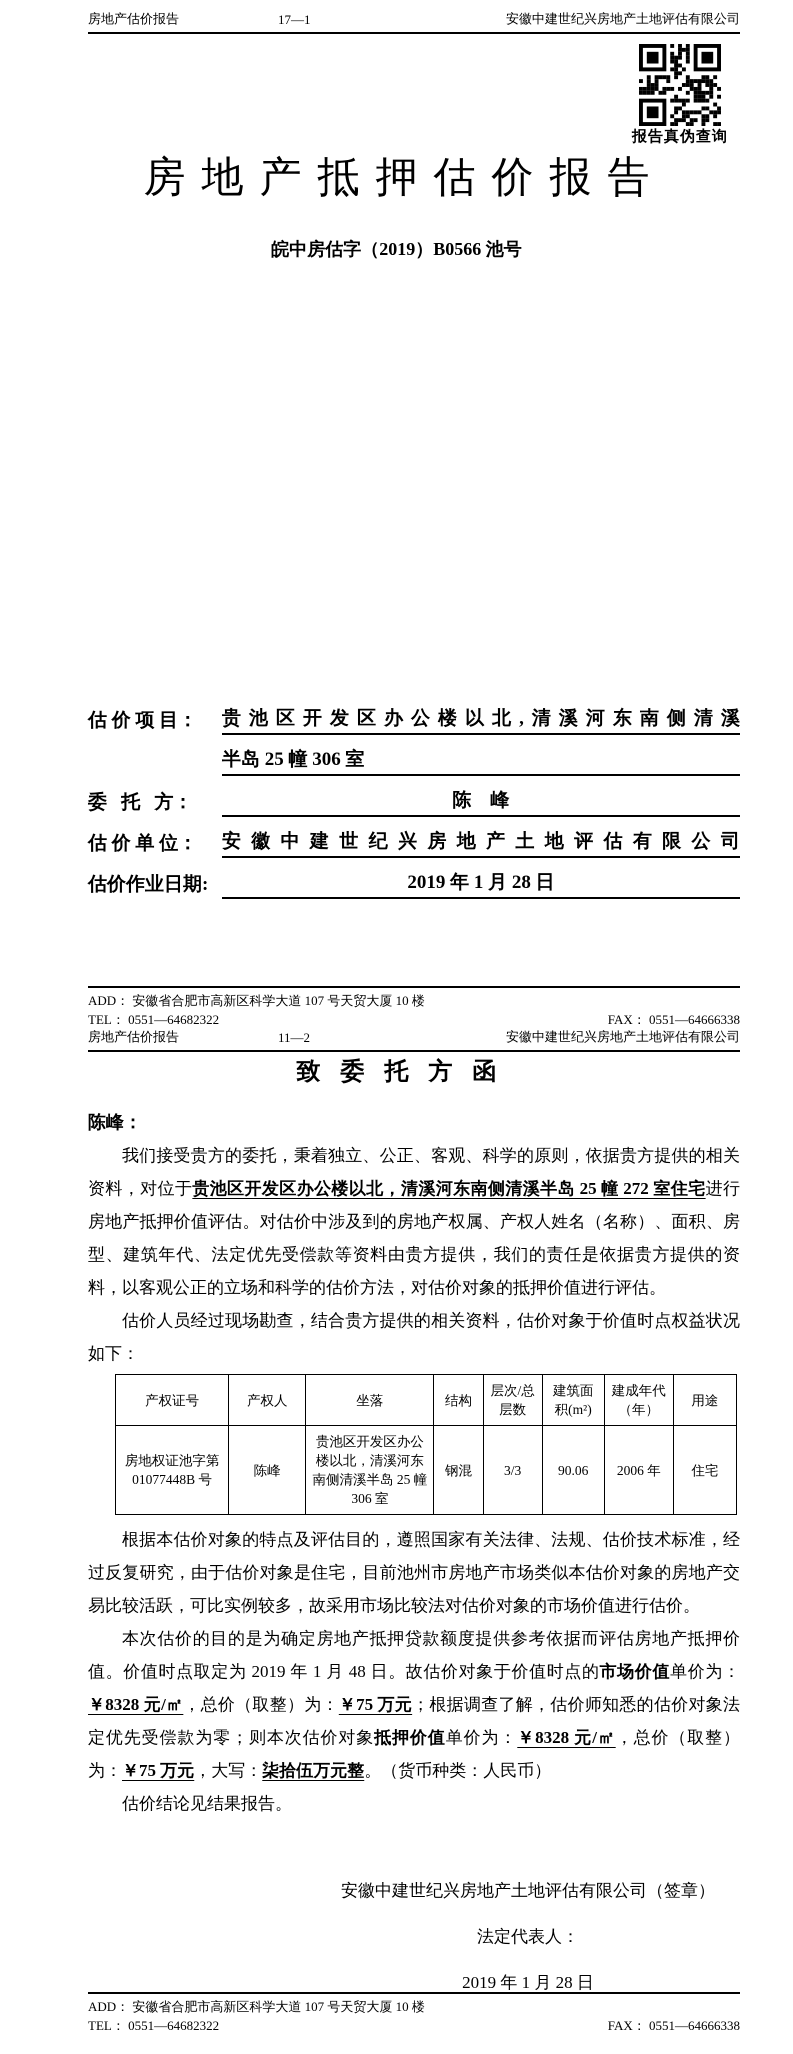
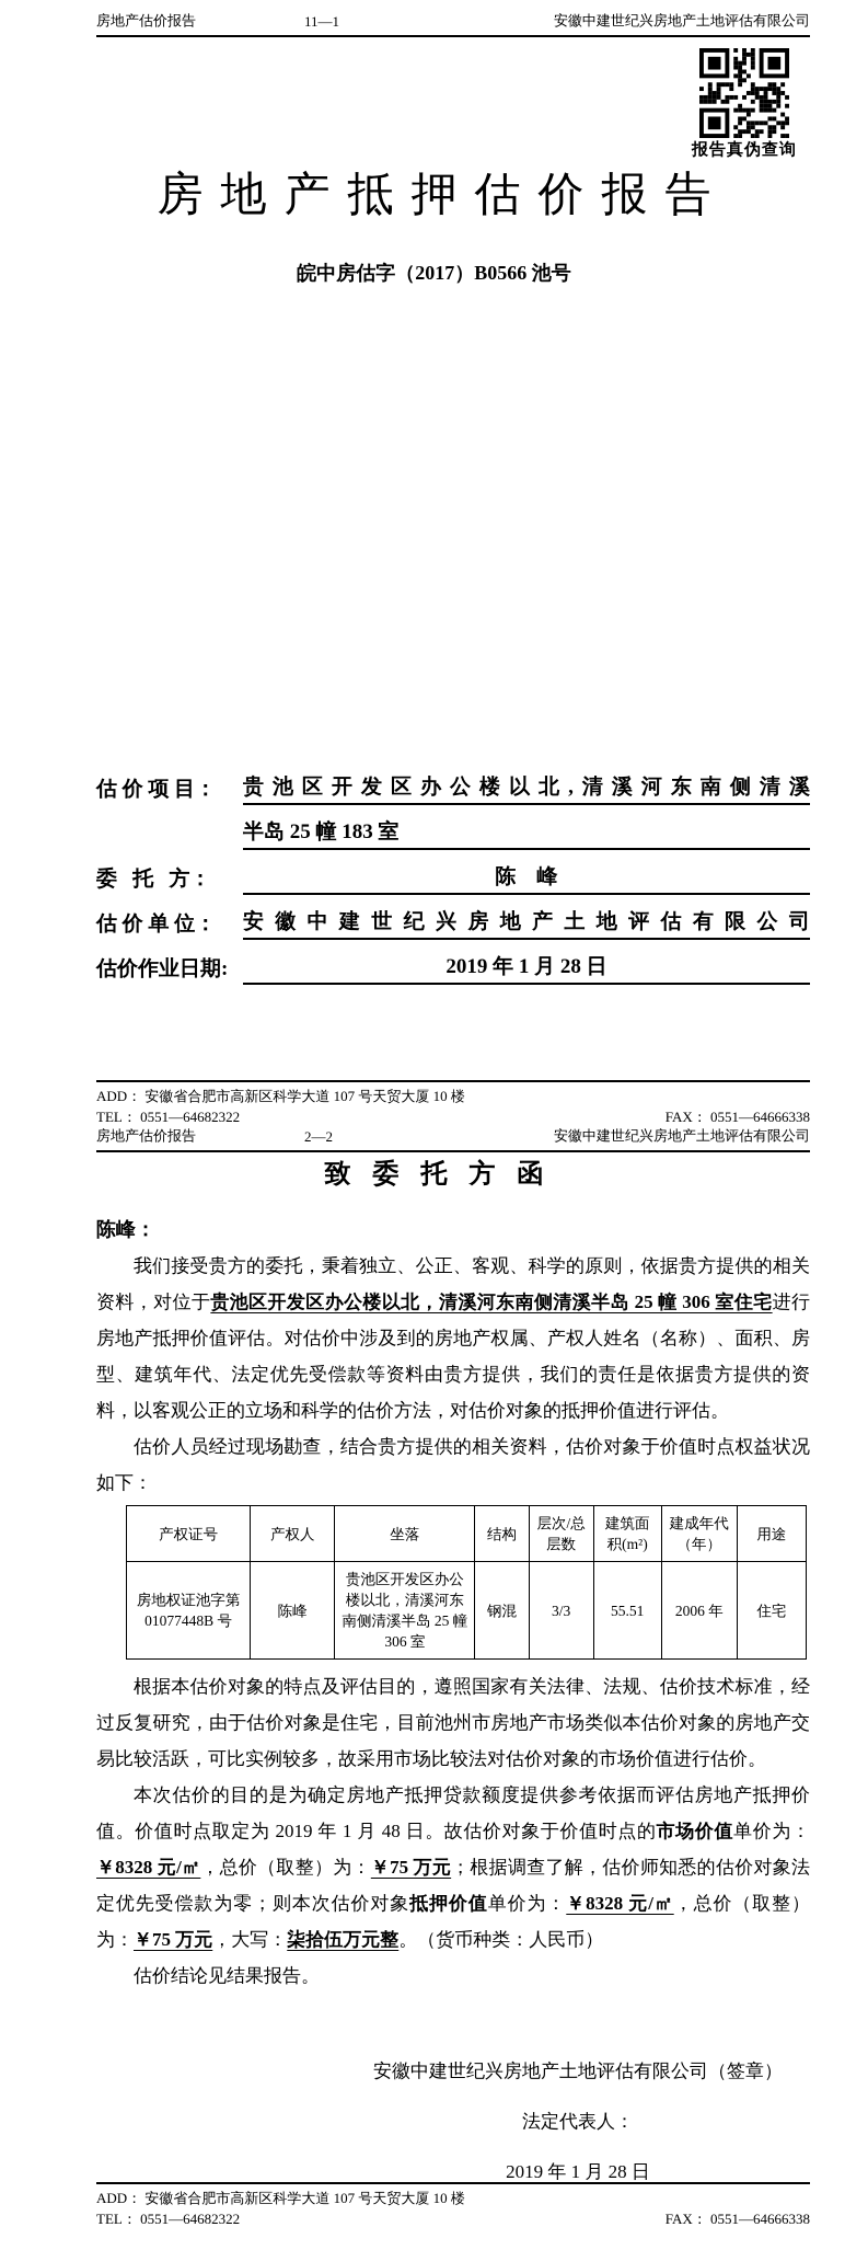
  房地产估价报告
- 17—1
+ 11—1
  安徽中建世纪兴房地产土地评估有限公司
  报告真伪查询
  房地产抵押估价报告
- 皖中房估字（2019）B0566 池号
+ 皖中房估字（2017）B0566 池号
  估 价 项 目：
  贵池区开发区办公楼以北,清溪河东南侧清溪
- 半岛 25 幢 306 室
+ 半岛 25 幢 183 室
  委 托 方：
  陈 峰
  估 价 单 位：
  安徽中建世纪兴房地产土地评估有限公司
  估价作业日期:
  2019 年 1 月 28 日
  ADD： 安徽省合肥市高新区科学大道 107 号天贸大厦 10 楼
  TEL： 0551—64682322
  FAX： 0551—64666338
  房地产估价报告
- 11—2
+ 2—2
  安徽中建世纪兴房地产土地评估有限公司
  致委托方函
  陈峰：
- 我们接受贵方的委托，秉着独立、公正、客观、科学的原则，依据贵方提供的相关资料，对位于贵池区开发区办公楼以北，清溪河东南侧清溪半岛 25 幢 272 室住宅进行房地产抵押价值评估。对估价中涉及到的房地产权属、产权人姓名（名称）、面积、房型、建筑年代、法定优先受偿款等资料由贵方提供，我们的责任是依据贵方提供的资料，以客观公正的立场和科学的估价方法，对估价对象的抵押价值进行评估。
+ 我们接受贵方的委托，秉着独立、公正、客观、科学的原则，依据贵方提供的相关资料，对位于贵池区开发区办公楼以北，清溪河东南侧清溪半岛 25 幢 306 室住宅进行房地产抵押价值评估。对估价中涉及到的房地产权属、产权人姓名（名称）、面积、房型、建筑年代、法定优先受偿款等资料由贵方提供，我们的责任是依据贵方提供的资料，以客观公正的立场和科学的估价方法，对估价对象的抵押价值进行评估。
  估价人员经过现场勘查，结合贵方提供的相关资料，估价对象于价值时点权益状况如下：
  产权证号	产权人	坐落	结构	层次/总层数	建筑面积(m²)	建成年代（年）	用途
- 房地权证池字第 01077448B 号	陈峰	贵池区开发区办公楼以北，清溪河东南侧清溪半岛 25 幢 306 室	钢混	3/3	90.06	2006 年	住宅
+ 房地权证池字第 01077448B 号	陈峰	贵池区开发区办公楼以北，清溪河东南侧清溪半岛 25 幢 306 室	钢混	3/3	55.51	2006 年	住宅
  根据本估价对象的特点及评估目的，遵照国家有关法律、法规、估价技术标准，经过反复研究，由于估价对象是住宅，目前池州市房地产市场类似本估价对象的房地产交易比较活跃，可比实例较多，故采用市场比较法对估价对象的市场价值进行估价。
  本次估价的目的是为确定房地产抵押贷款额度提供参考依据而评估房地产抵押价值。价值时点取定为 2019 年 1 月 48 日。故估价对象于价值时点的市场价值单价为：￥8328 元/㎡，总价（取整）为：￥75 万元；根据调查了解，估价师知悉的估价对象法定优先受偿款为零；则本次估价对象抵押价值单价为：￥8328 元/㎡，总价（取整）为：￥75 万元，大写：柒拾伍万元整。（货币种类：人民币）
  估价结论见结果报告。
  安徽中建世纪兴房地产土地评估有限公司（签章）
  法定代表人：
  2019 年 1 月 28 日
  ADD： 安徽省合肥市高新区科学大道 107 号天贸大厦 10 楼
  TEL： 0551—64682322
  FAX： 0551—64666338
